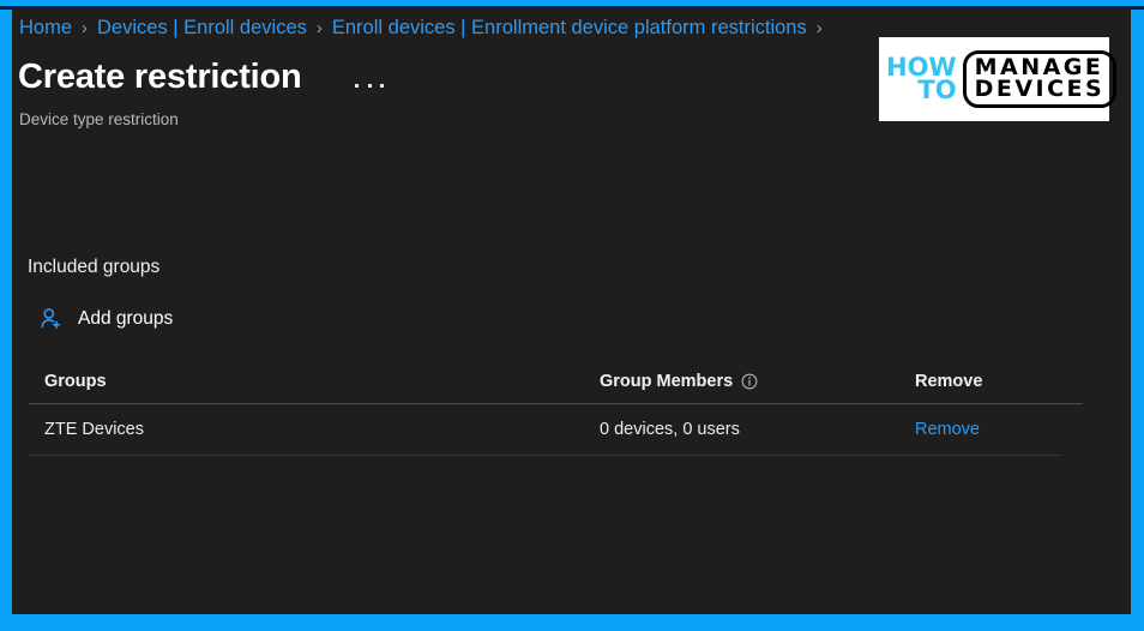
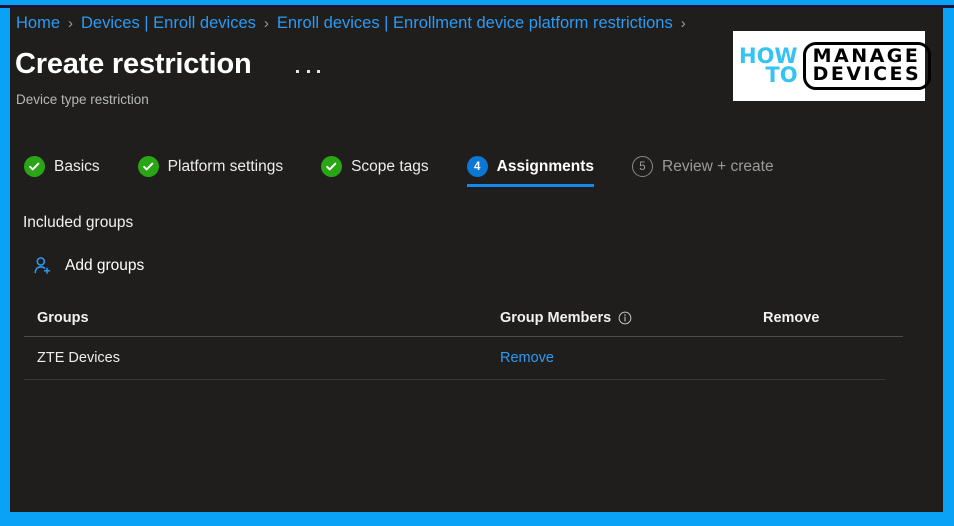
  Home
  ›
  Devices | Enroll devices
  ›
  Enroll devices | Enrollment device platform restrictions
  ›
  Create restriction
  Device type restriction
  HOW
  TO
  MANAGE
  DEVICES
+ Basics
+ Platform settings
+ Scope tags
+ 4
+ Assignments
+ 5
+ Review + create
  Included groups
  Add groups
  Groups
  Group Members
  Remove
  ZTE Devices
- 0 devices, 0 users
  Remove
